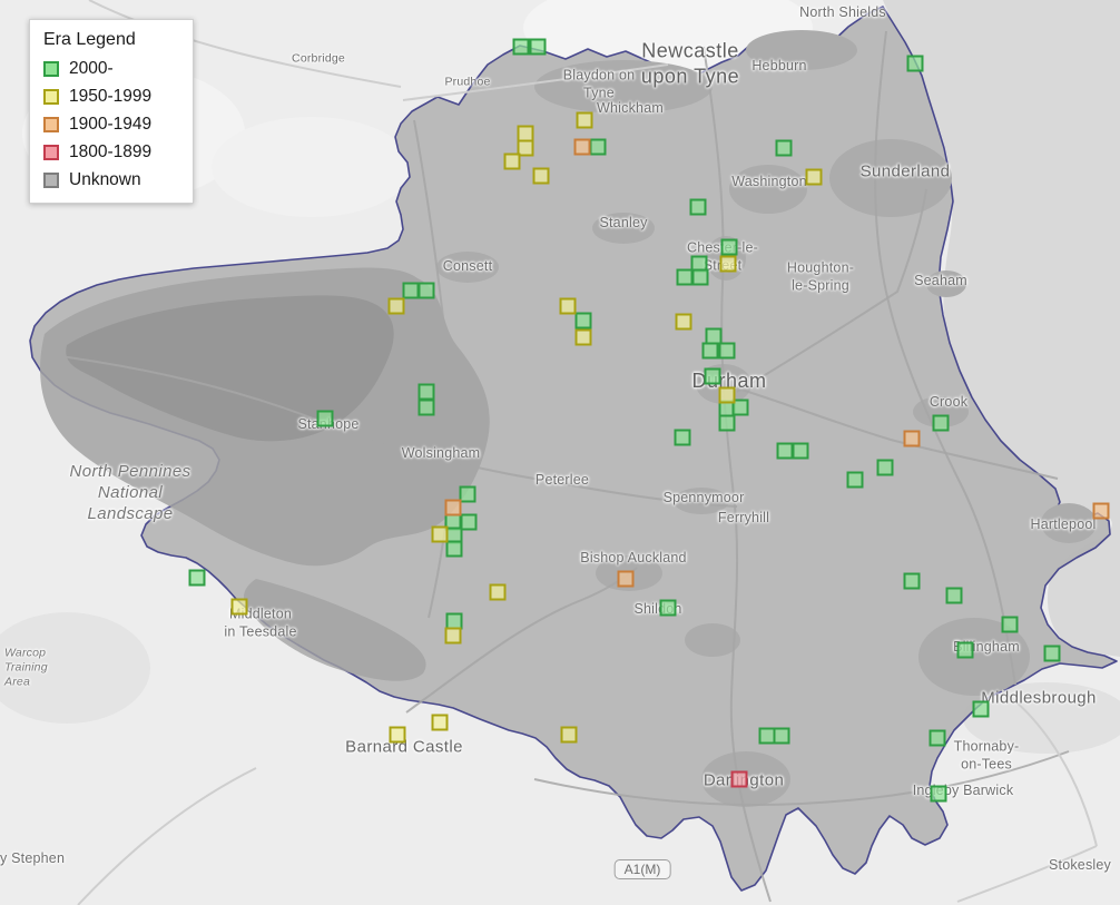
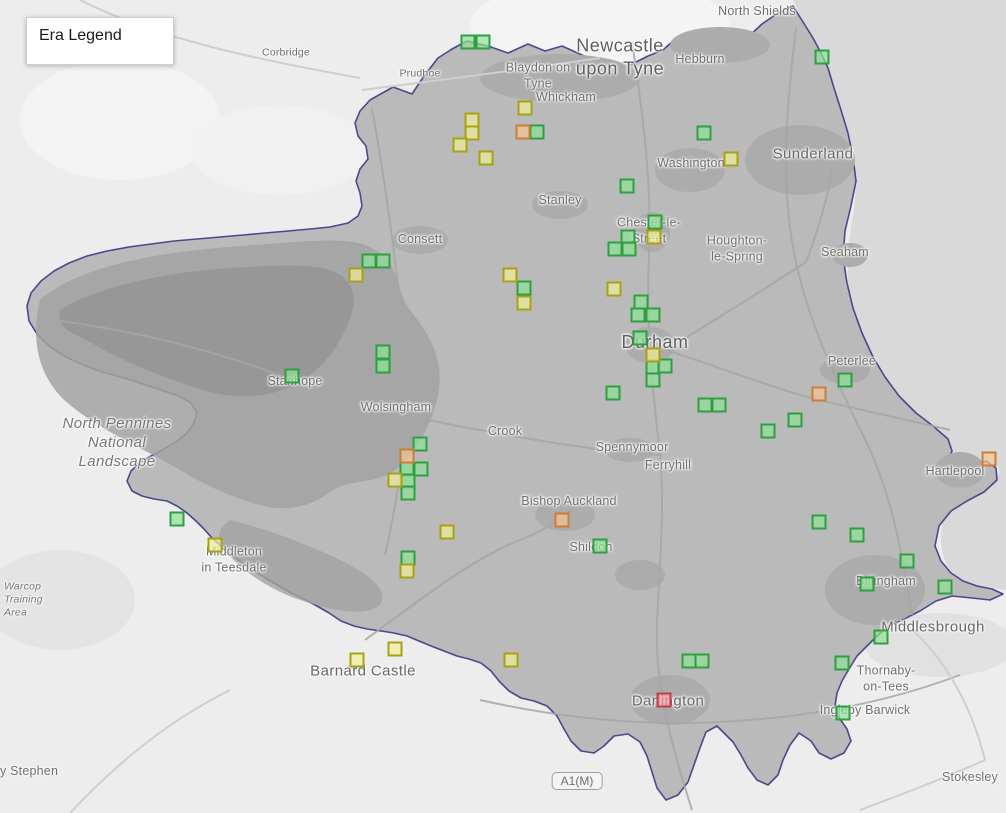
  North Shields
  Newcastle
  upon Tyne
  Corbridge
  Prudhoe
  Blaydon on
  Tyne
  Whickham
  Hebburn
  Sunderland
  Washington
  Stanley
  Chester-le-
  Street
  Houghton-
  le-Spring
  Seaham
  Consett
  Durham
- Crook
+ Peterlee
  Stanhope
  Wolsingham
  North Pennines
  National
  Landscape
- Peterlee
+ Crook
  Spennymoor
  Ferryhill
  Hartlepool
  Bishop Auckland
  Shildon
  Middleton
  in Teesdale
  Warcop
  Training
  Area
  Billingham
  Middlesbrough
  Barnard Castle
  Thornaby-
  on-Tees
  Darlington
  Ingleby Barwick
  Stokesley
  y Stephen
  A1(M)
  Era Legend
- 2000-
- 1950-1999
- 1900-1949
- 1800-1899
- Unknown
